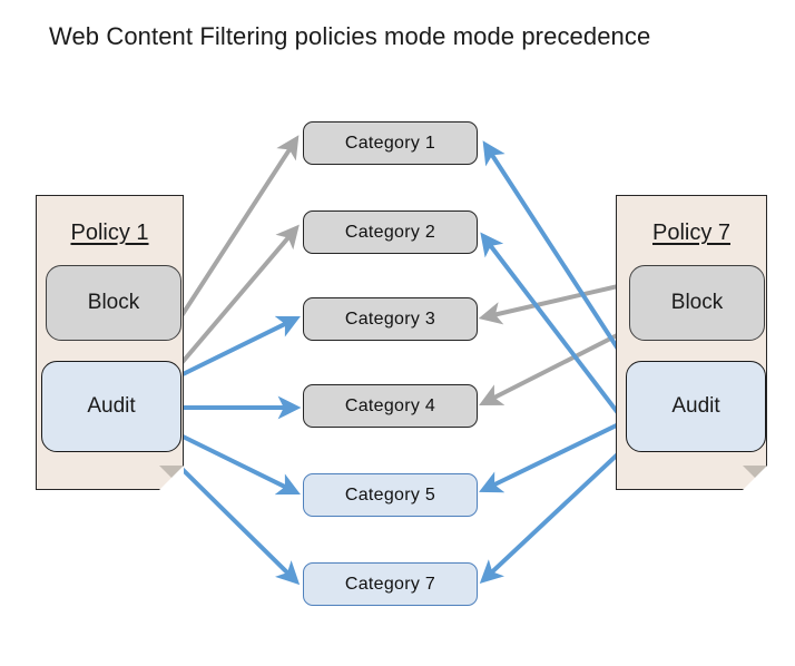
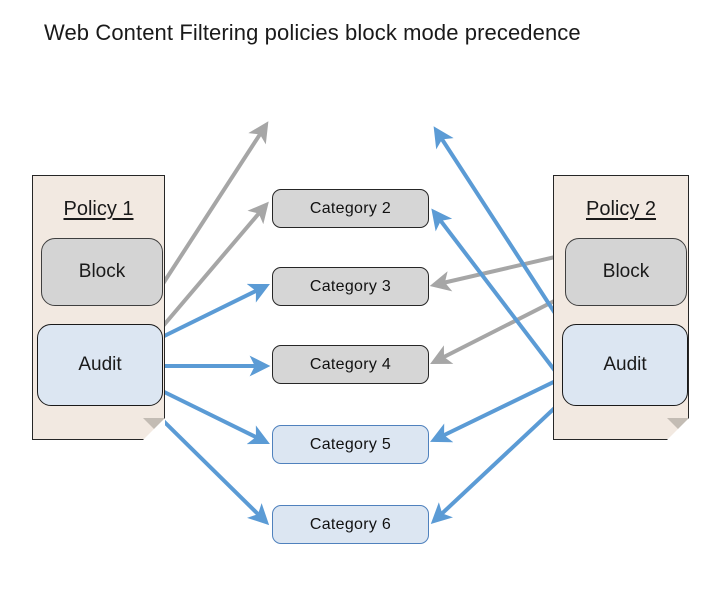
- Web Content Filtering policies mode mode precedence
+ Web Content Filtering policies block mode precedence
  Policy 1
  Block
  Audit
- Policy 7
+ Policy 2
  Block
  Audit
- Category 1
  Category 2
  Category 3
  Category 4
  Category 5
- Category 7
+ Category 6
